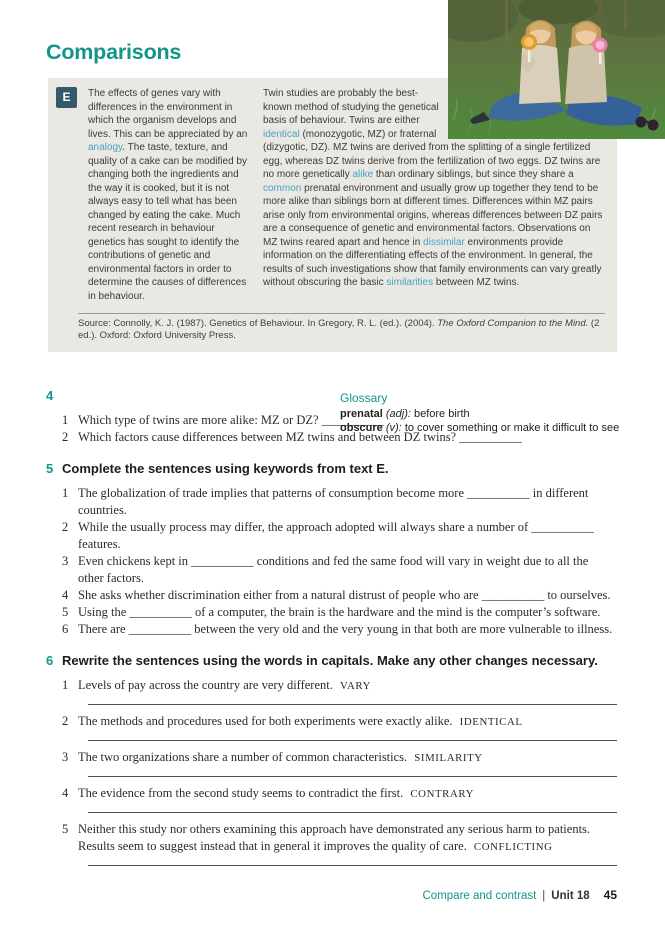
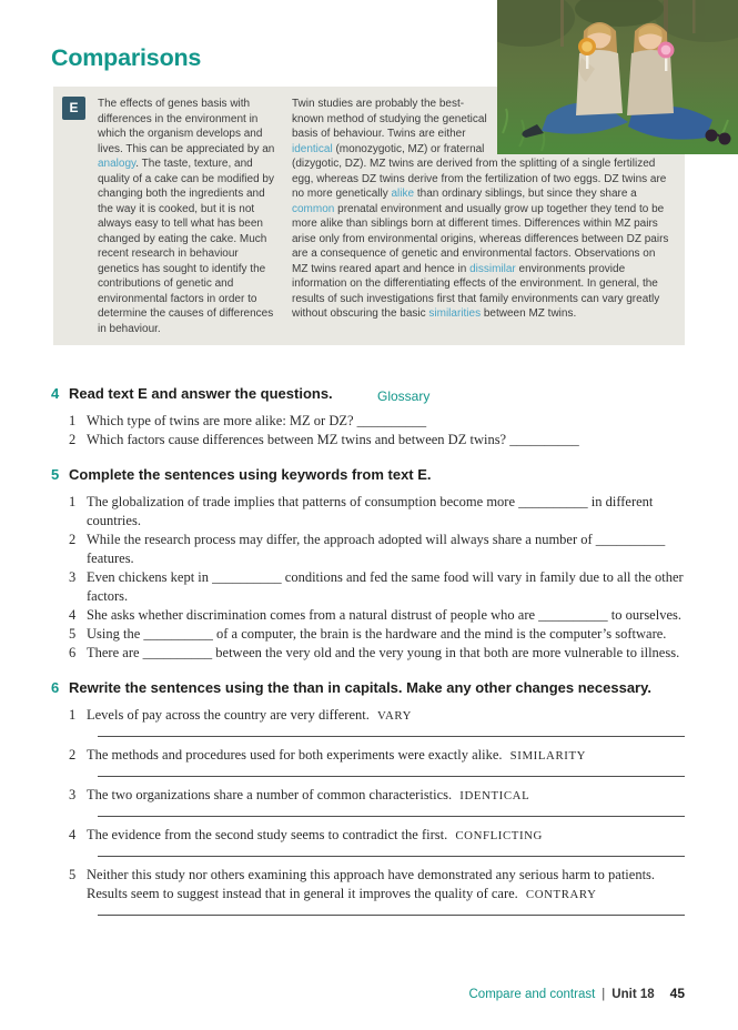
  Comparisons
  E
- The effects of genes vary with differences in the environment in which the organism develops and lives. This can be appreciated by an analogy. The taste, texture, and quality of a cake can be modified by changing both the ingredients and the way it is cooked, but it is not always easy to tell what has been changed by eating the cake. Much recent research in behaviour genetics has sought to identify the contributions of genetic and environmental factors in order to determine the causes of differences in behaviour.
+ The effects of genes basis with differences in the environment in which the organism develops and lives. This can be appreciated by an analogy. The taste, texture, and quality of a cake can be modified by changing both the ingredients and the way it is cooked, but it is not always easy to tell what has been changed by eating the cake. Much recent research in behaviour genetics has sought to identify the contributions of genetic and environmental factors in order to determine the causes of differences in behaviour.
- Twin studies are probably the best-known method of studying the genetical basis of behaviour. Twins are either identical (monozygotic, MZ) or fraternal (dizygotic, DZ). MZ twins are derived from the splitting of a single fertilized egg, whereas DZ twins derive from the fertilization of two eggs. DZ twins are no more genetically alike than ordinary siblings, but since they share a common prenatal environment and usually grow up together they tend to be more alike than siblings born at different times. Differences within MZ pairs arise only from environmental origins, whereas differences between DZ pairs are a consequence of genetic and environmental factors. Observations on MZ twins reared apart and hence in dissimilar environments provide information on the differentiating effects of the environment. In general, the results of such investigations show that family environments can vary greatly without obscuring the basic similarities between MZ twins.
+ Twin studies are probably the best-known method of studying the genetical basis of behaviour. Twins are either identical (monozygotic, MZ) or fraternal (dizygotic, DZ). MZ twins are derived from the splitting of a single fertilized egg, whereas DZ twins derive from the fertilization of two eggs. DZ twins are no more genetically alike than ordinary siblings, but since they share a common prenatal environment and usually grow up together they tend to be more alike than siblings born at different times. Differences within MZ pairs arise only from environmental origins, whereas differences between DZ pairs are a consequence of genetic and environmental factors. Observations on MZ twins reared apart and hence in dissimilar environments provide information on the differentiating effects of the environment. In general, the results of such investigations first that family environments can vary greatly without obscuring the basic similarities between MZ twins.
- Source: Connolly, K. J. (1987). Genetics of Behaviour. In Gregory, R. L. (ed.). (2004). The Oxford Companion to the Mind. (2 ed.). Oxford: Oxford University Press.
  Glossary
- prenatal (adj): before birth
- obscure (v): to cover something or make it difficult to see
  4
+ Read text E and answer the questions.
  1
  Which type of twins are more alike: MZ or DZ? __________
  2
  Which factors cause differences between MZ twins and between DZ twins? __________
  5
  Complete the sentences using keywords from text E.
  1
  The globalization of trade implies that patterns of consumption become more __________ in different countries.
  2
- While the usually process may differ, the approach adopted will always share a number of __________ features.
+ While the research process may differ, the approach adopted will always share a number of __________ features.
  3
- Even chickens kept in __________ conditions and fed the same food will vary in weight due to all the other factors.
+ Even chickens kept in __________ conditions and fed the same food will vary in family due to all the other factors.
  4
- She asks whether discrimination either from a natural distrust of people who are __________ to ourselves.
+ She asks whether discrimination comes from a natural distrust of people who are __________ to ourselves.
  5
  Using the __________ of a computer, the brain is the hardware and the mind is the computer’s software.
  6
  There are __________ between the very old and the very young in that both are more vulnerable to illness.
  6
- Rewrite the sentences using the words in capitals. Make any other changes necessary.
+ Rewrite the sentences using the than in capitals. Make any other changes necessary.
  1
  Levels of pay across the country are very different. VARY
  2
- The methods and procedures used for both experiments were exactly alike. IDENTICAL
+ The methods and procedures used for both experiments were exactly alike. SIMILARITY
  3
- The two organizations share a number of common characteristics. SIMILARITY
+ The two organizations share a number of common characteristics. IDENTICAL
  4
- The evidence from the second study seems to contradict the first. CONTRARY
+ The evidence from the second study seems to contradict the first. CONFLICTING
  5
- Neither this study nor others examining this approach have demonstrated any serious harm to patients. Results seem to suggest instead that in general it improves the quality of care. CONFLICTING
+ Neither this study nor others examining this approach have demonstrated any serious harm to patients. Results seem to suggest instead that in general it improves the quality of care. CONTRARY
  Compare and contrast | Unit 18 45
